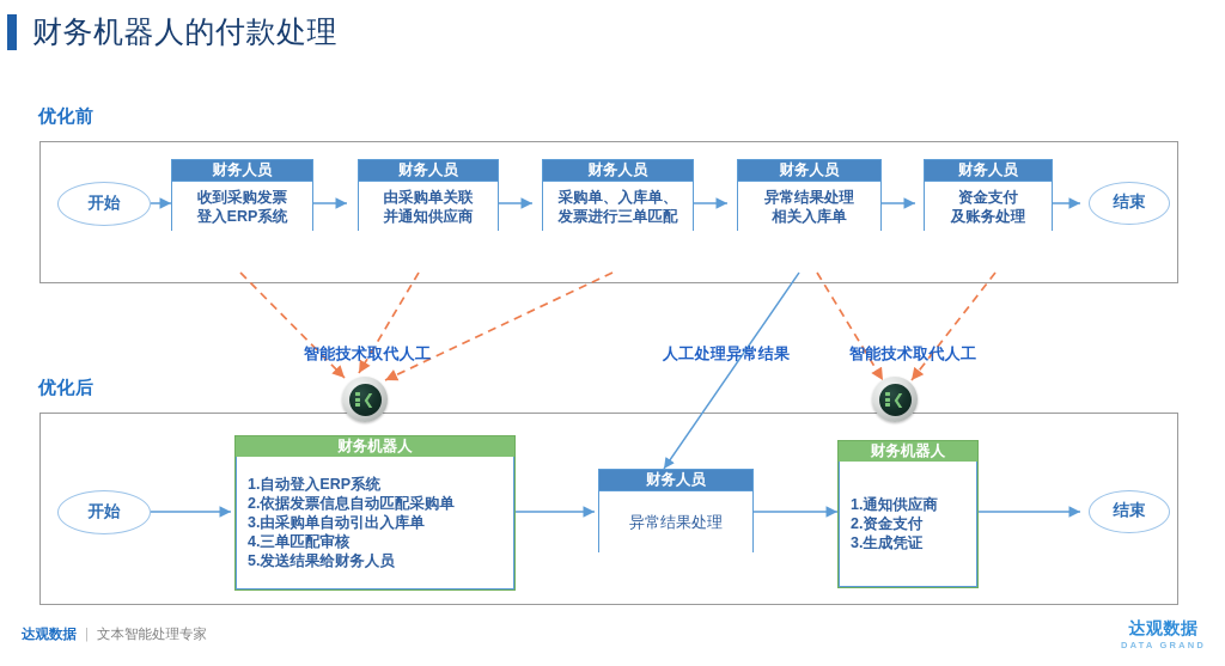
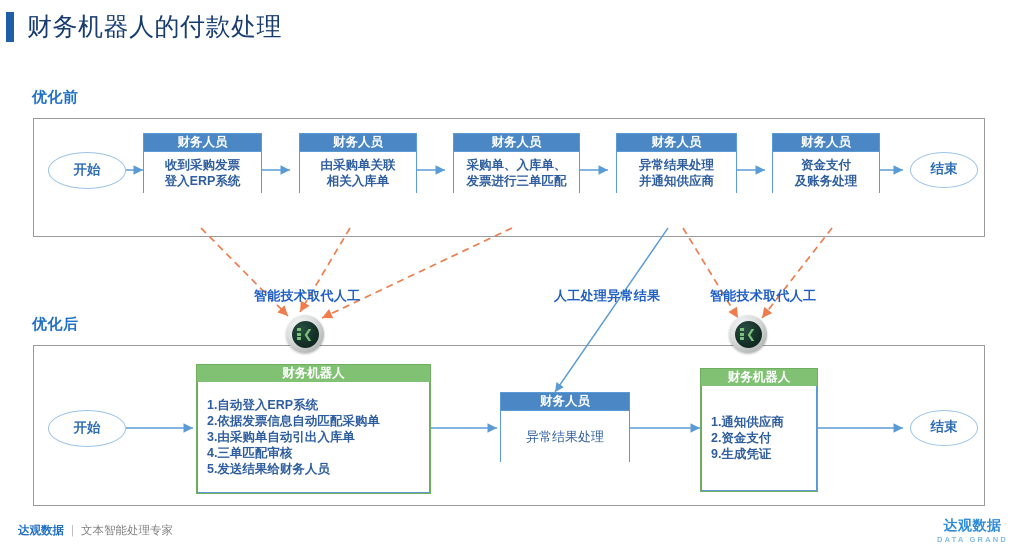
  财务机器人的付款处理
  优化前
  优化后
  开始
  财务人员
  收到采购发票
  登入ERP系统
  财务人员
  由采购单关联
- 并通知供应商
+ 相关入库单
  财务人员
  采购单、入库单、
  发票进行三单匹配
  财务人员
  异常结果处理
- 相关入库单
+ 并通知供应商
  财务人员
  资金支付
  及账务处理
  结束
  智能技术取代人工
  人工处理异常结果
  智能技术取代人工
  ❮
  ❮
  开始
  财务机器人
  1.自动登入ERP系统
  2.依据发票信息自动匹配采购单
  3.由采购单自动引出入库单
  4.三单匹配审核
  5.发送结果给财务人员
  财务人员
  异常结果处理
  财务机器人
  1.通知供应商
  2.资金支付
- 3.生成凭证
+ 9.生成凭证
  结束
  达观数据
  |
  文本智能处理专家
  达观数据
  DATA GRAND
